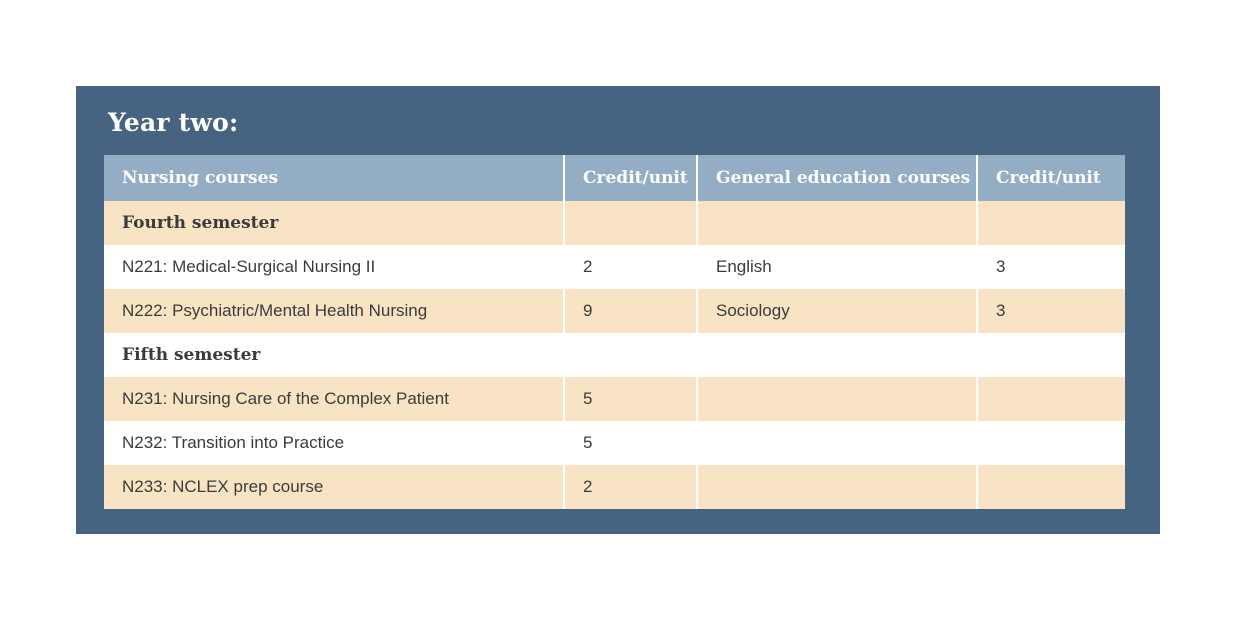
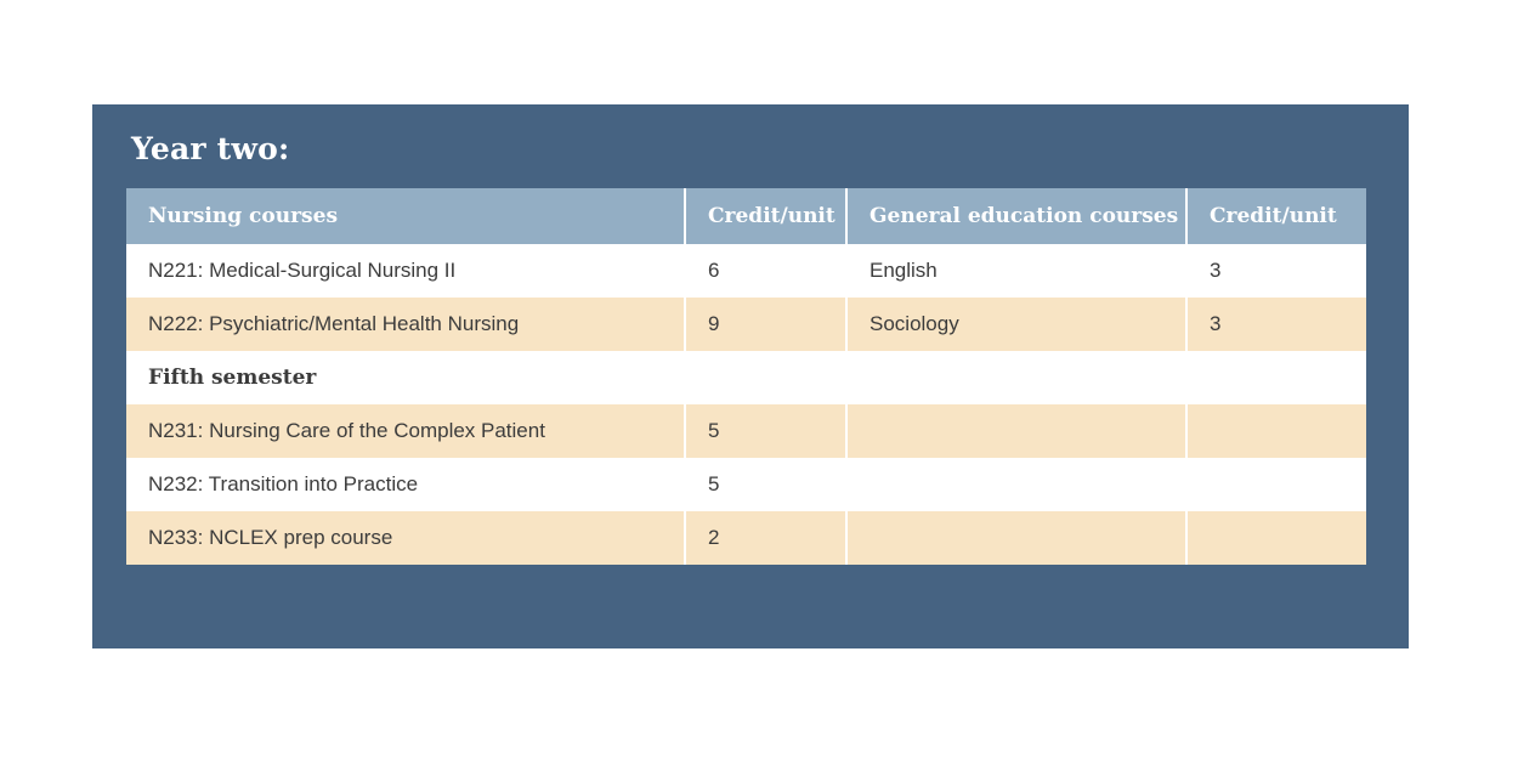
  Year two:
  Nursing courses	Credit/unit	General education courses	Credit/unit
- Fourth semester
- N221: Medical-Surgical Nursing II	2	English	3
+ N221: Medical-Surgical Nursing II	6	English	3
  N222: Psychiatric/Mental Health Nursing	9	Sociology	3
  Fifth semester
  N231: Nursing Care of the Complex Patient	5
  N232: Transition into Practice	5
  N233: NCLEX prep course	2
